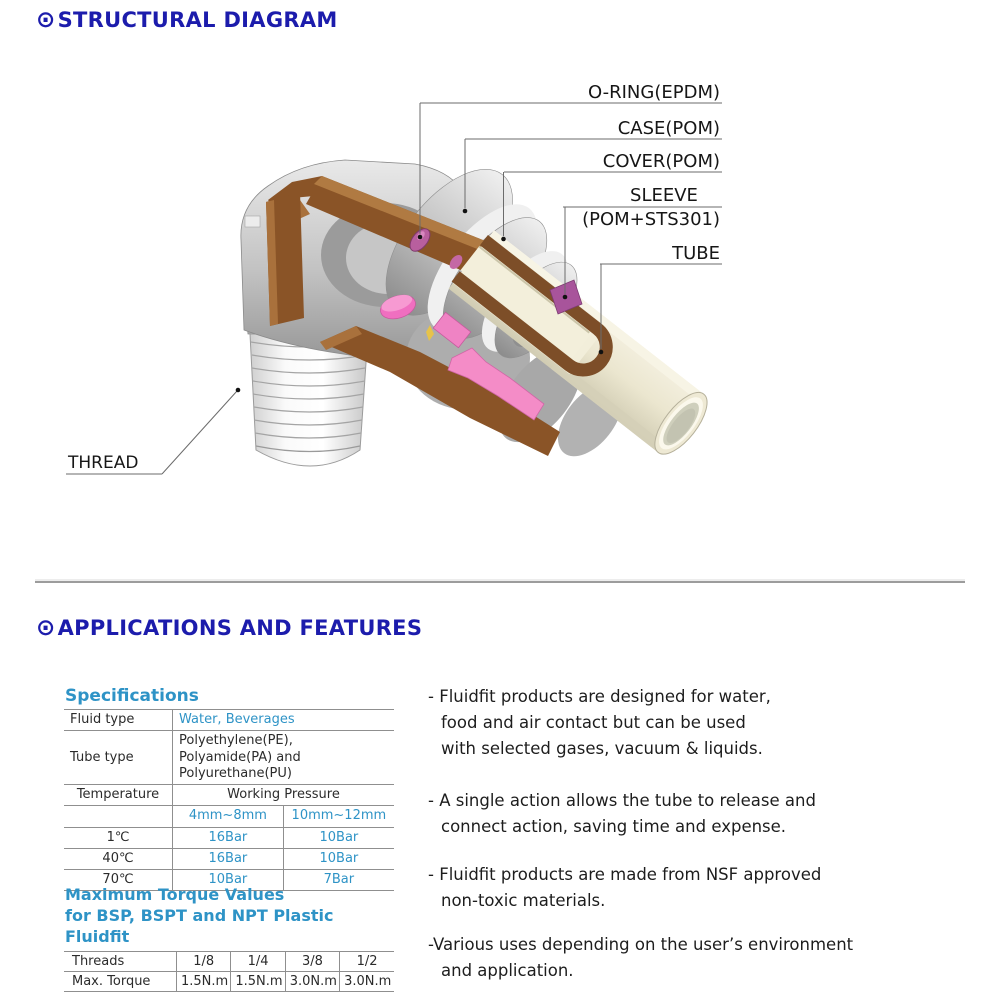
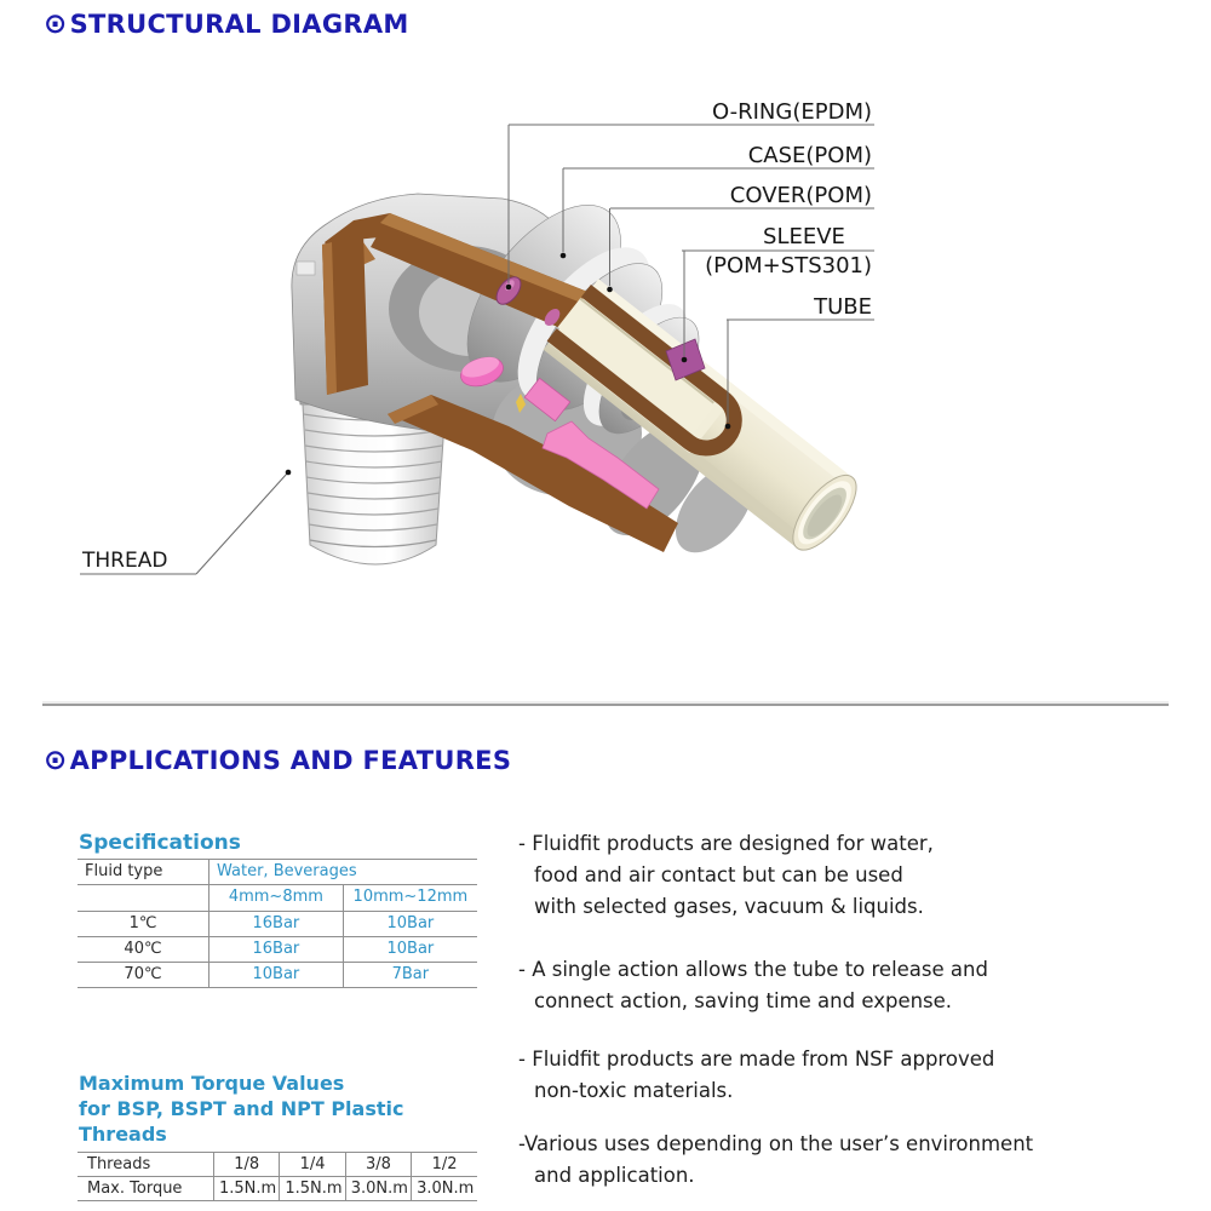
  ⊙
  STRUCTURAL DIAGRAM
  O-RING(EPDM)
  CASE(POM)
  COVER(POM)
  SLEEVE
  (POM+STS301)
  TUBE
  THREAD
  ⊙
  APPLICATIONS AND FEATURES
  Specifications
  Fluid type	Water, Beverages
- Tube type	Polyethylene(PE), Polyamide(PA) and Polyurethane(PU)
- Temperature	Working Pressure
  	4mm~8mm	10mm~12mm
  1℃	16Bar	10Bar
  40℃	16Bar	10Bar
  70℃	10Bar	7Bar
  Maximum Torque Values
- for BSP, BSPT and NPT Plastic Fluidfit
+ for BSP, BSPT and NPT Plastic Threads
  Threads	1/8	1/4	3/8	1/2
  Max. Torque	1.5N.m	1.5N.m	3.0N.m	3.0N.m
  - Fluidfit products are designed for water,
  food and air contact but can be used
  with selected gases, vacuum & liquids.
  - A single action allows the tube to release and
  connect action, saving time and expense.
  - Fluidfit products are made from NSF approved
  non-toxic materials.
  -Various uses depending on the user’s environment
  and application.
